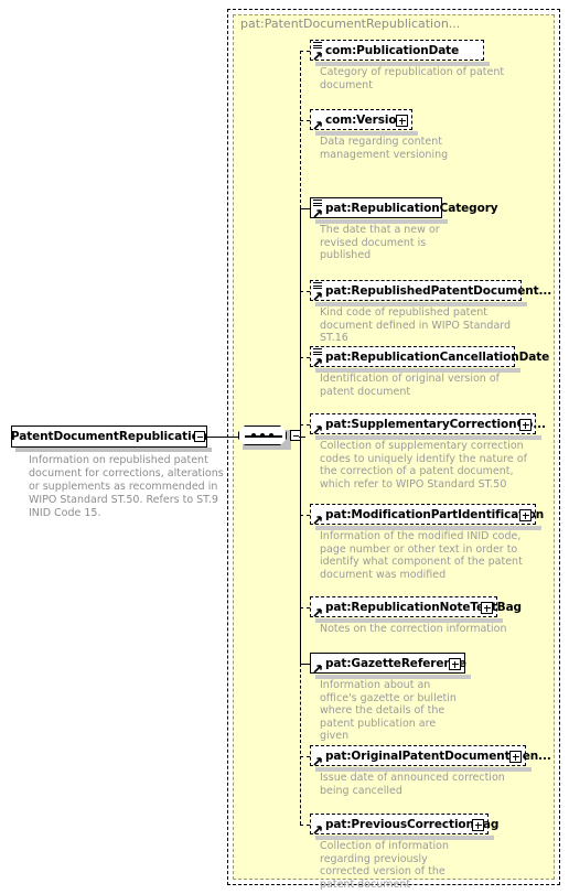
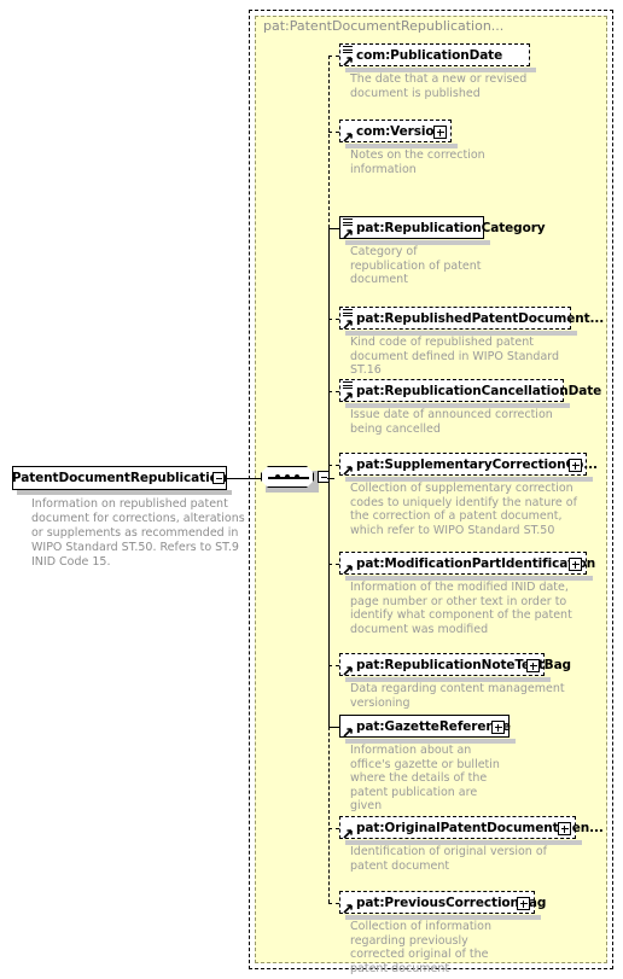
  pat:PatentDocumentRepublication...
  PatentDocumentRepublicati
  Information on republished patent document for corrections, alterations or supplements as recommended in WIPO Standard ST.50. Refers to ST.9 INID Code 15.
  com:PublicationDate
- Category of republication of patent document
+ The date that a new or revised document is published
  com:Versio
- Data regarding content management versioning
+ Notes on the correction information
  pat:RepublicationCategory
- The date that a new or revised document is published
+ Category of republication of patent document
  pat:RepublishedPatentDocument...
  Kind code of republished patent document defined in WIPO Standard ST.16
  pat:RepublicationCancellationDate
- Identification of original version of patent document
+ Issue date of announced correction being cancelled
  pat:SupplementaryCorrection...
  Collection of supplementary correction codes to uniquely identify the nature of the correction of a patent document, which refer to WIPO Standard ST.50
  pat:ModificationPartIdentificaon
- Information of the modified INID code, page number or other text in order to identify what component of the patent document was modified
+ Information of the modified INID date, page number or other text in order to identify what component of the patent document was modified
  pat:RepublicationNoteTtBag
- Notes on the correction information
+ Data regarding content management versioning
  pat:GazetteReferee
  Information about an office's gazette or bulletin where the details of the patent publication are given
  pat:OriginalPatentDocumenten...
- Issue date of announced correction being cancelled
+ Identification of original version of patent document
  pat:PreviousCorrectionag
- Collection of information regarding previously corrected version of the patent document
+ Collection of information regarding previously corrected original of the patent document
